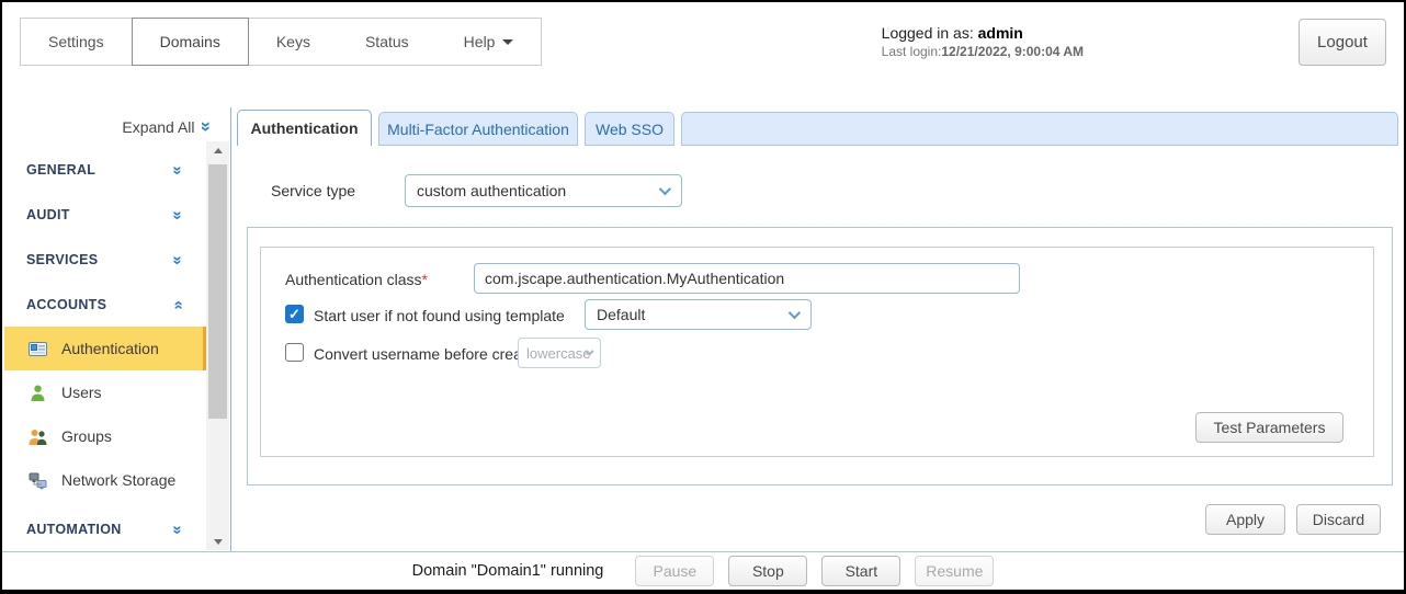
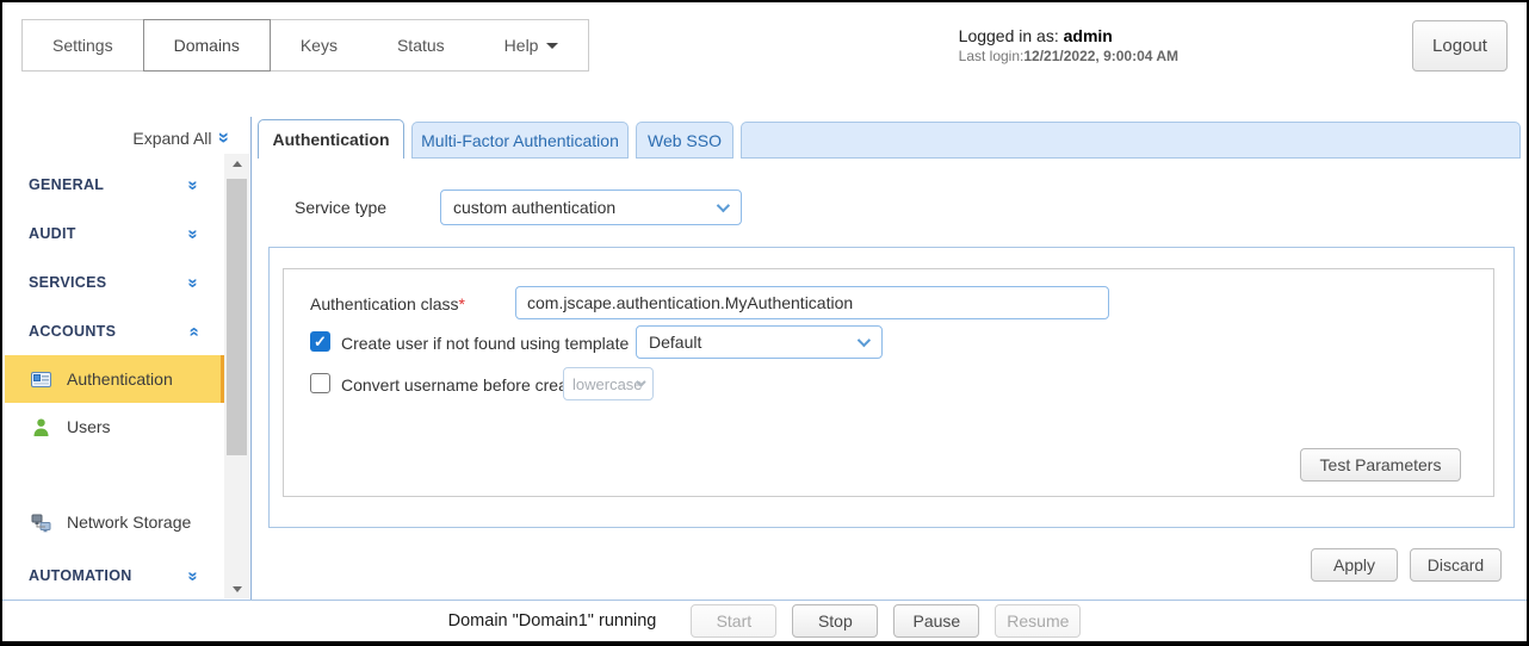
  Settings
  Domains
  Keys
  Status
  Help
  Logged in as: admin
  Last login:12/21/2022, 9:00:04 AM
  Logout
  Expand All
  GENERAL
  AUDIT
  SERVICES
  ACCOUNTS
  Authentication
  Users
- Groups
  Network Storage
  AUTOMATION
  Authentication
  Multi-Factor Authentication
  Web SSO
  Service type
  custom authentication
  Authentication class*
  com.jscape.authentication.MyAuthentication
  ✓
- Start user if not found using template
+ Create user if not found using template
  Default
  Convert username before cre
  lowercase
  Test Parameters
  Apply
  Discard
  Domain "Domain1" running
- Pause
+ Start
  Stop
- Start
+ Pause
  Resume
